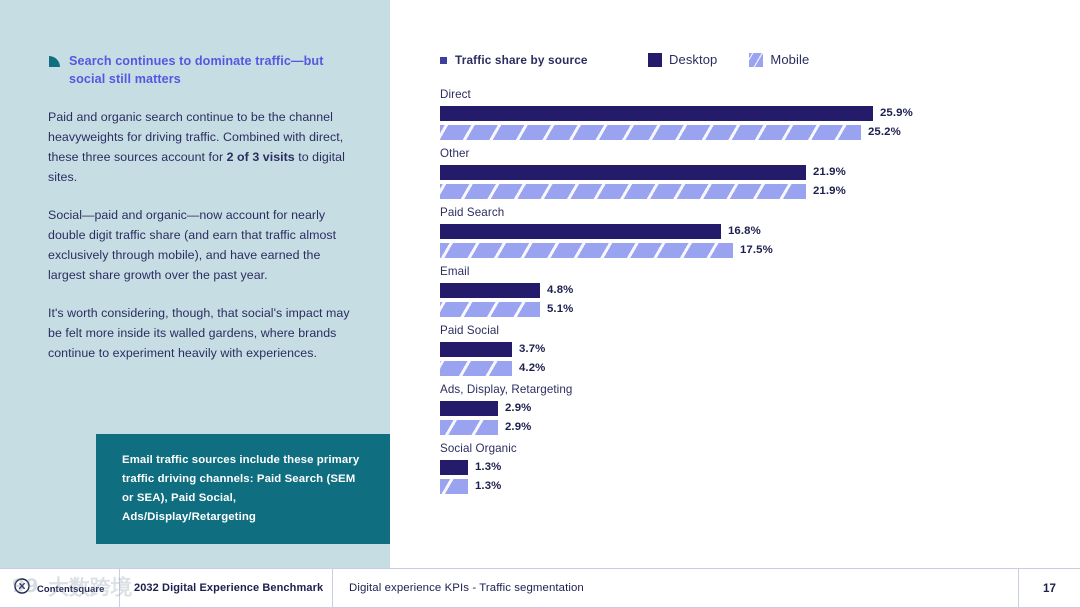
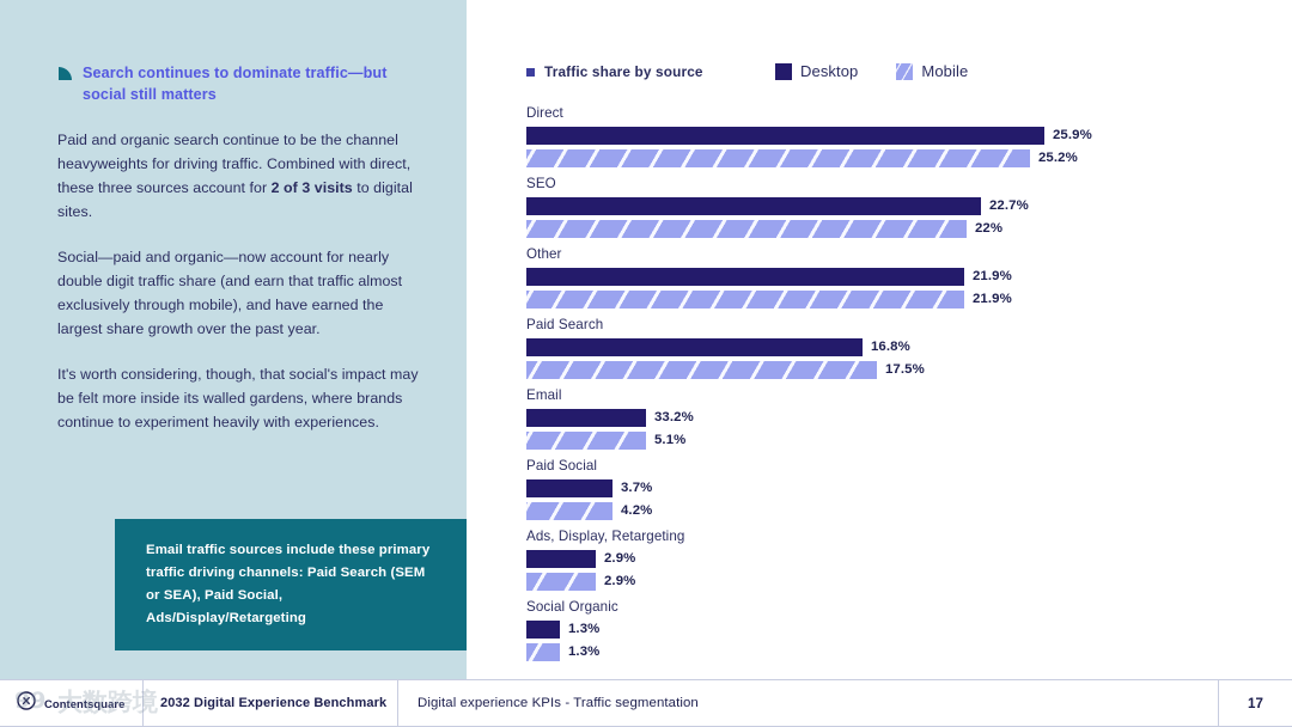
  Search continues to dominate traffic—but social still matters
  Paid and organic search continue to be the channel heavyweights for driving traffic. Combined with direct, these three sources account for 2 of 3 visits to digital sites.
  Social—paid and organic—now account for nearly double digit traffic share (and earn that traffic almost exclusively through mobile), and have earned the largest share growth over the past year.
  It's worth considering, though, that social's impact may be felt more inside its walled gardens, where brands continue to experiment heavily with experiences.
  Email traffic sources include these primary traffic driving channels: Paid Search (SEM or SEA), Paid Social, Ads/Display/Retargeting
  Traffic share by source
  Desktop
  Mobile
  Direct
  25.9%
  25.2%
+ SEO
+ 22.7%
+ 22%
  Other
  21.9%
  21.9%
  Paid Search
  16.8%
  17.5%
  Email
- 4.8%
+ 33.2%
  5.1%
  Paid Social
  3.7%
  4.2%
  Ads, Display, Retargeting
  2.9%
  2.9%
  Social Organic
  1.3%
  1.3%
  Contentsquare
  2032 Digital Experience Benchmark
  Digital experience KPIs - Traffic segmentation
  17
  99
  大数跨境
